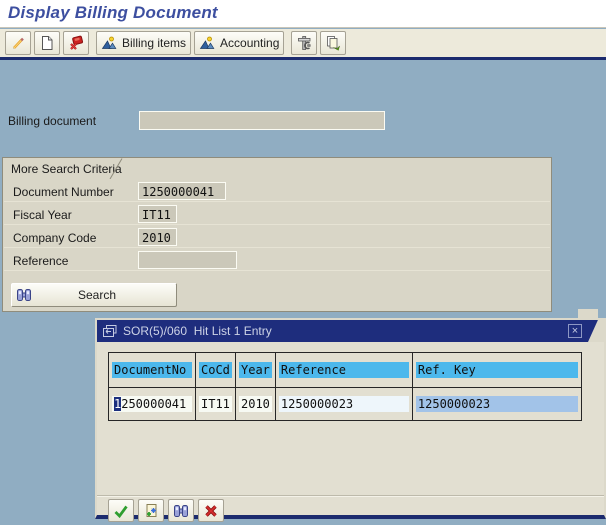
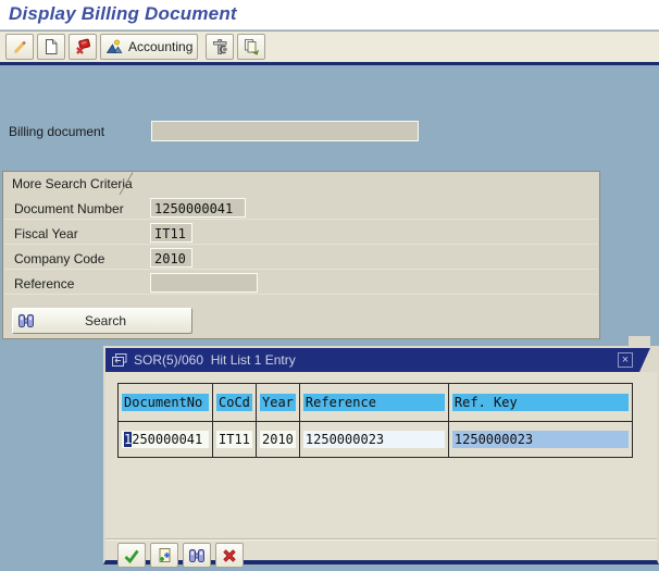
  Display Billing Document
- Billing items
  Accounting
  Billing document
  More Search Criteria
  Document Number
  1250000041
  Fiscal Year
  IT11
  Company Code
  2010
  Reference
  Search
  SOR(5)/060 Hit List 1 Entry
  ×
  DocumentNo	CoCd	Year	Reference	Ref. Key
  1250000041	IT11	2010	1250000023	1250000023
